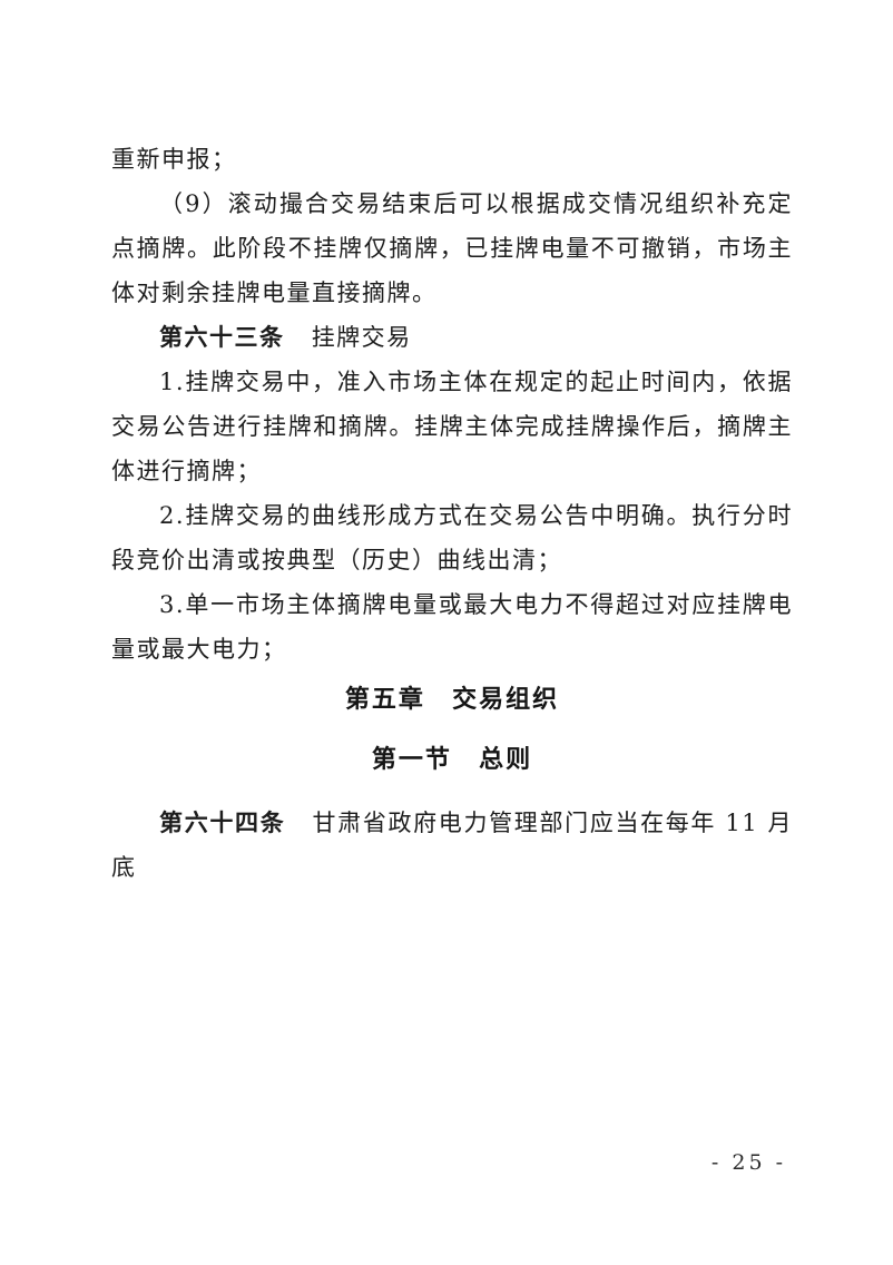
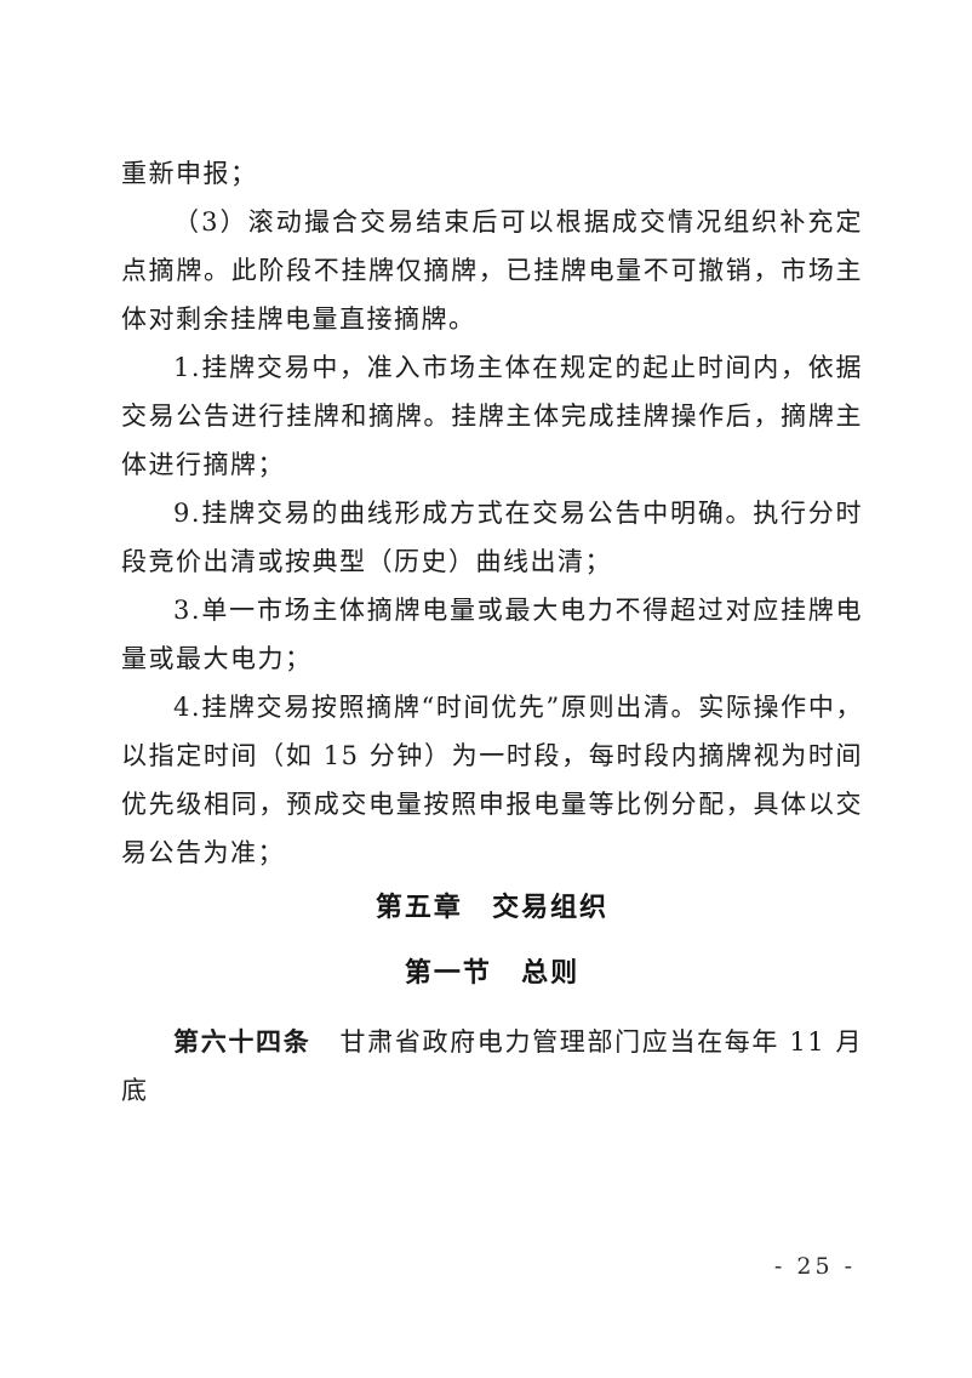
  重新申报；
- （9）滚动撮合交易结束后可以根据成交情况组织补充定点摘牌。此阶段不挂牌仅摘牌，已挂牌电量不可撤销，市场主体对剩余挂牌电量直接摘牌。
+ （3）滚动撮合交易结束后可以根据成交情况组织补充定点摘牌。此阶段不挂牌仅摘牌，已挂牌电量不可撤销，市场主体对剩余挂牌电量直接摘牌。
- 第六十三条 挂牌交易
  1.挂牌交易中，准入市场主体在规定的起止时间内，依据交易公告进行挂牌和摘牌。挂牌主体完成挂牌操作后，摘牌主体进行摘牌；
- 2.挂牌交易的曲线形成方式在交易公告中明确。执行分时段竞价出清或按典型（历史）曲线出清；
+ 9.挂牌交易的曲线形成方式在交易公告中明确。执行分时段竞价出清或按典型（历史）曲线出清；
  3.单一市场主体摘牌电量或最大电力不得超过对应挂牌电量或最大电力；
+ 4.挂牌交易按照摘牌“时间优先”原则出清。实际操作中，以指定时间（如 15 分钟）为一时段，每时段内摘牌视为时间优先级相同，预成交电量按照申报电量等比例分配，具体以交易公告为准；
  第五章 交易组织
  第一节 总则
  第六十四条 甘肃省政府电力管理部门应当在每年 11 月底
  - 25 -
